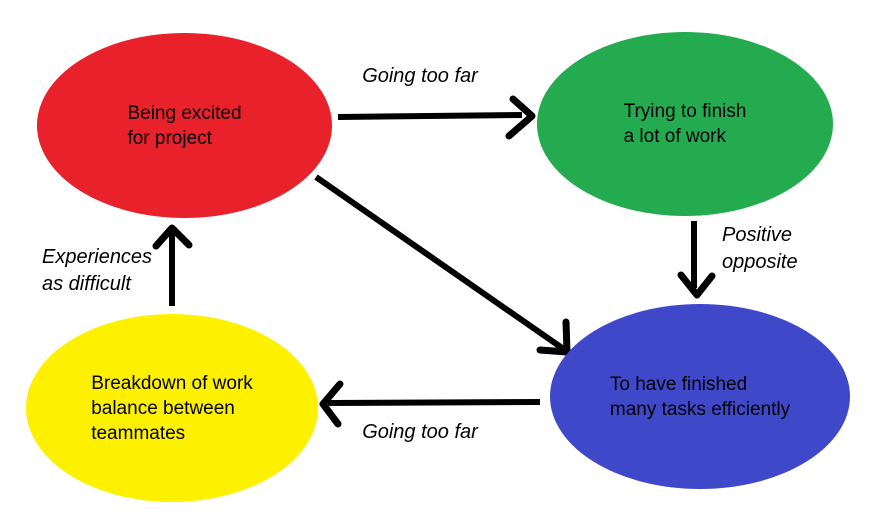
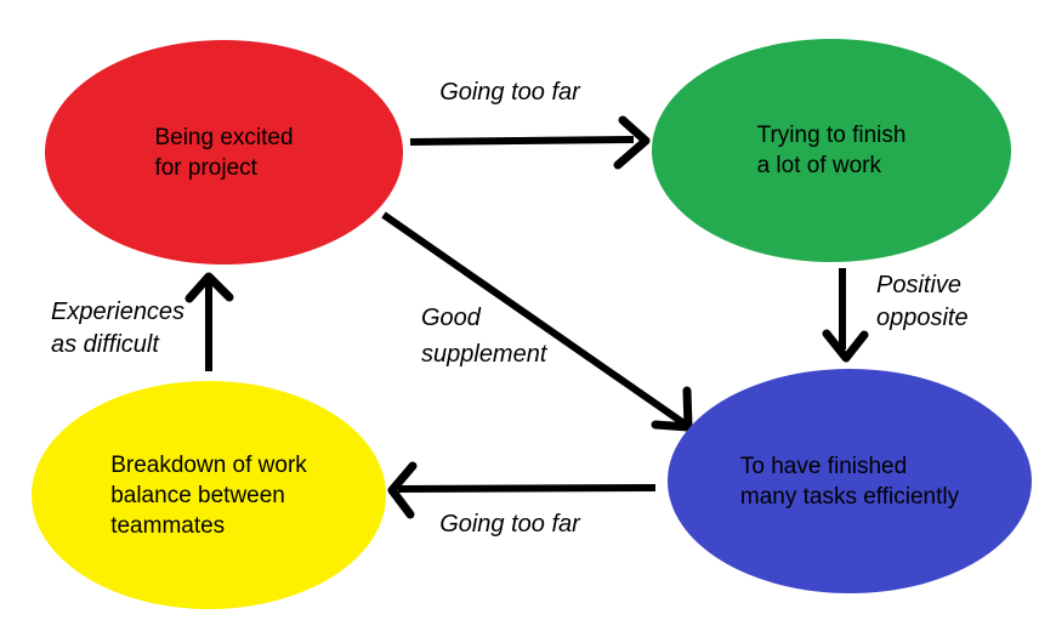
  Being excited
  for project
  Trying to finish
  a lot of work
  Breakdown of work
  balance between
  teammates
  To have finished
  many tasks efficiently
  Going too far
  Positive
  opposite
+ Good
+ supplement
  Going too far
  Experiences
  as difficult
